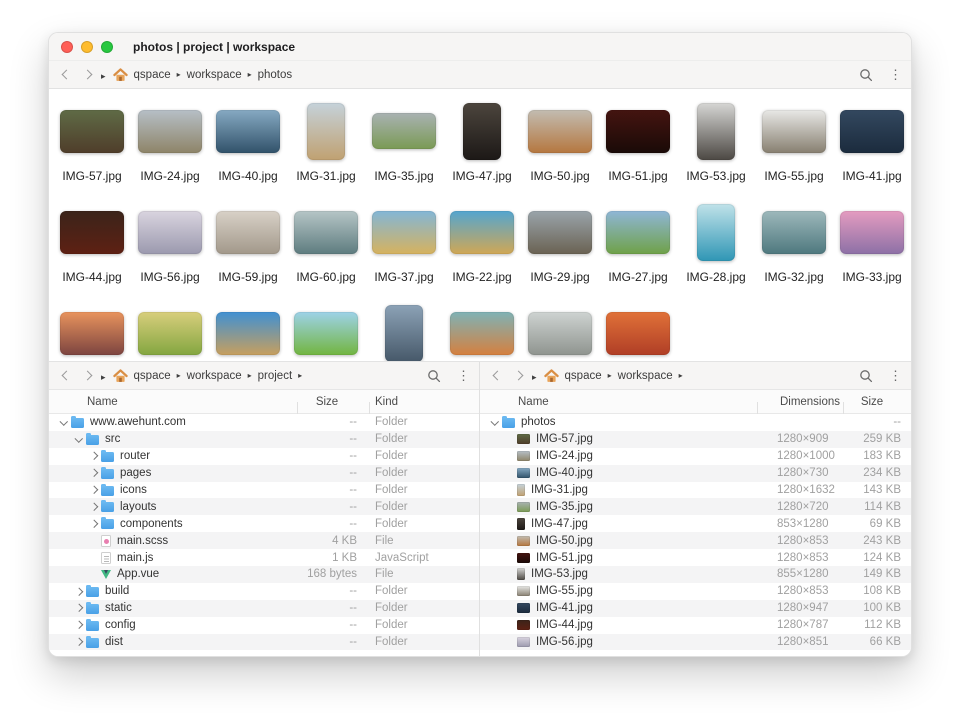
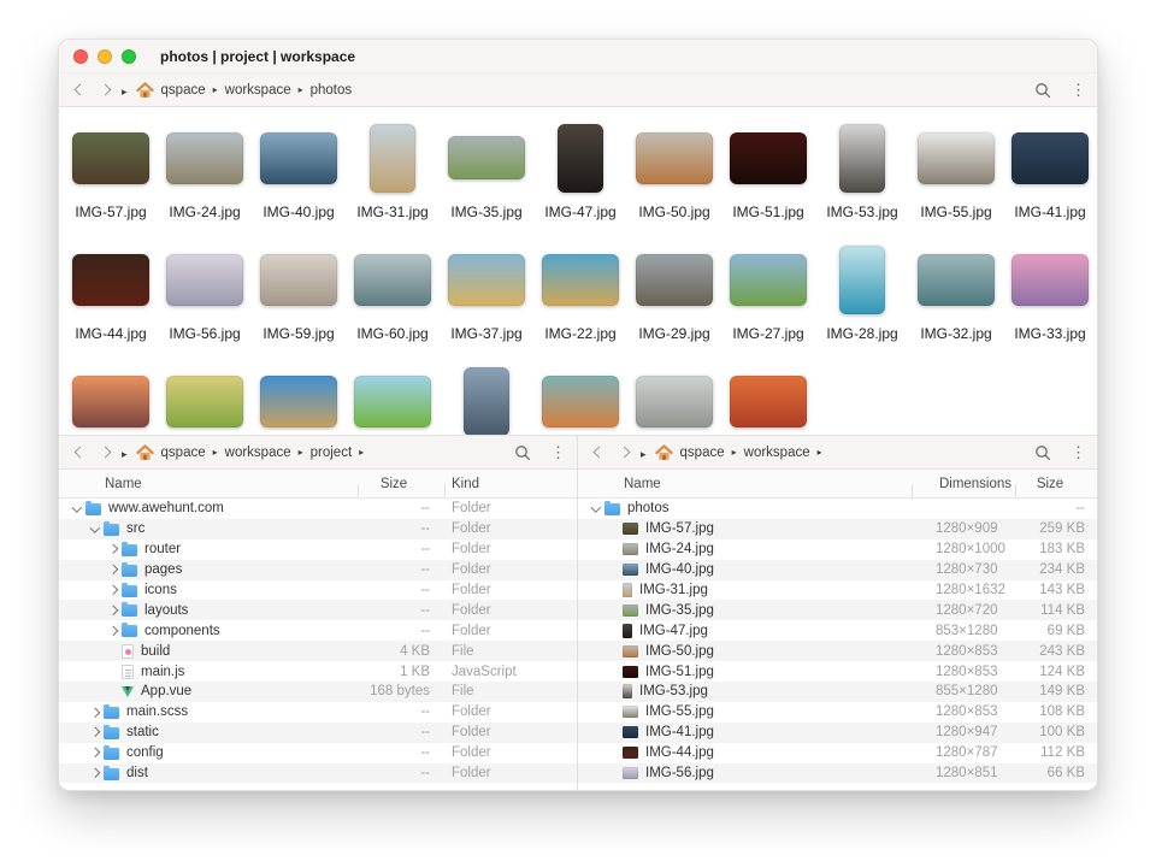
  photos | project | workspace
  qspace
  workspace
  photos
  ⋮
  IMG-57.jpg
  IMG-24.jpg
  IMG-40.jpg
  IMG-31.jpg
  IMG-35.jpg
  IMG-47.jpg
  IMG-50.jpg
  IMG-51.jpg
  IMG-53.jpg
  IMG-55.jpg
  IMG-41.jpg
  IMG-44.jpg
  IMG-56.jpg
  IMG-59.jpg
  IMG-60.jpg
  IMG-37.jpg
  IMG-22.jpg
  IMG-29.jpg
  IMG-27.jpg
  IMG-28.jpg
  IMG-32.jpg
  IMG-33.jpg
  qspace
  workspace
  project
  ⋮
  Name
  Size
  Kind
  www.awehunt.com
  --
  Folder
  src
  --
  Folder
  router
  --
  Folder
  pages
  --
  Folder
  icons
  --
  Folder
  layouts
  --
  Folder
  components
  --
  Folder
- main.scss
+ build
  4 KB
  File
  main.js
  1 KB
  JavaScript
  App.vue
  168 bytes
  File
- build
+ main.scss
  --
  Folder
  static
  --
  Folder
  config
  --
  Folder
  dist
  --
  Folder
  qspace
  workspace
  ⋮
  Name
  Dimensions
  Size
  photos
  --
  IMG-57.jpg
  1280×909
  259 KB
  IMG-24.jpg
  1280×1000
  183 KB
  IMG-40.jpg
  1280×730
  234 KB
  IMG-31.jpg
  1280×1632
  143 KB
  IMG-35.jpg
  1280×720
  114 KB
  IMG-47.jpg
  853×1280
  69 KB
  IMG-50.jpg
  1280×853
  243 KB
  IMG-51.jpg
  1280×853
  124 KB
  IMG-53.jpg
  855×1280
  149 KB
  IMG-55.jpg
  1280×853
  108 KB
  IMG-41.jpg
  1280×947
  100 KB
  IMG-44.jpg
  1280×787
  112 KB
  IMG-56.jpg
  1280×851
  66 KB
